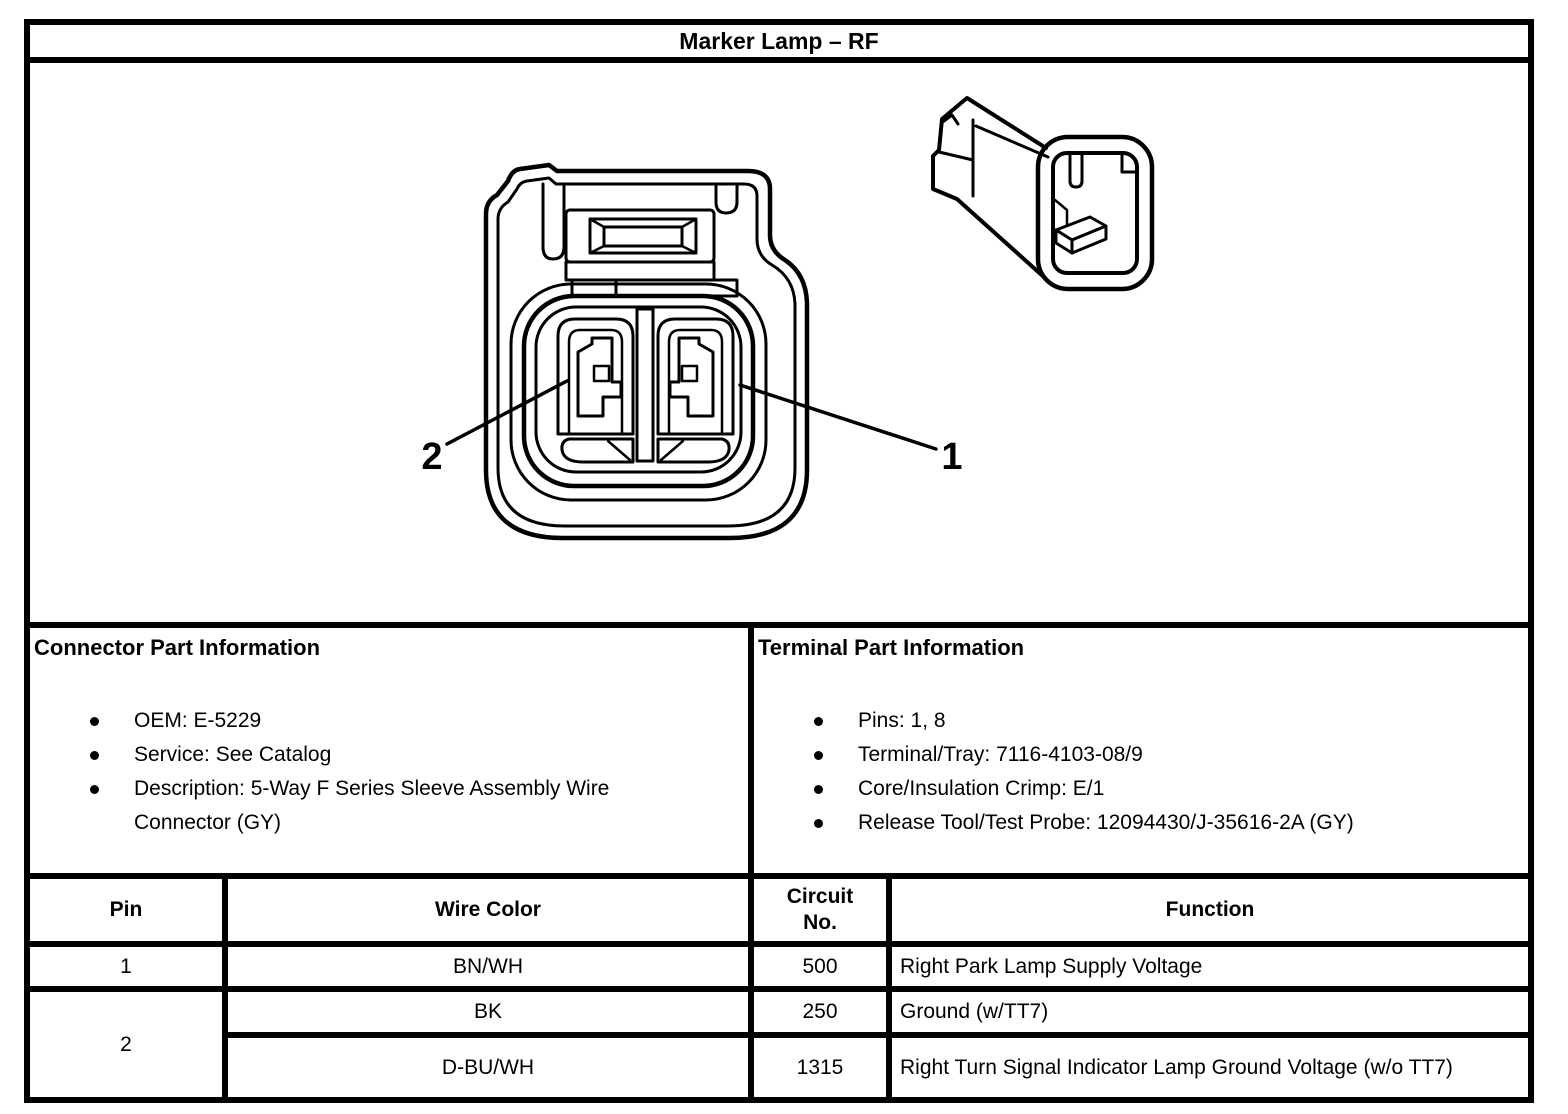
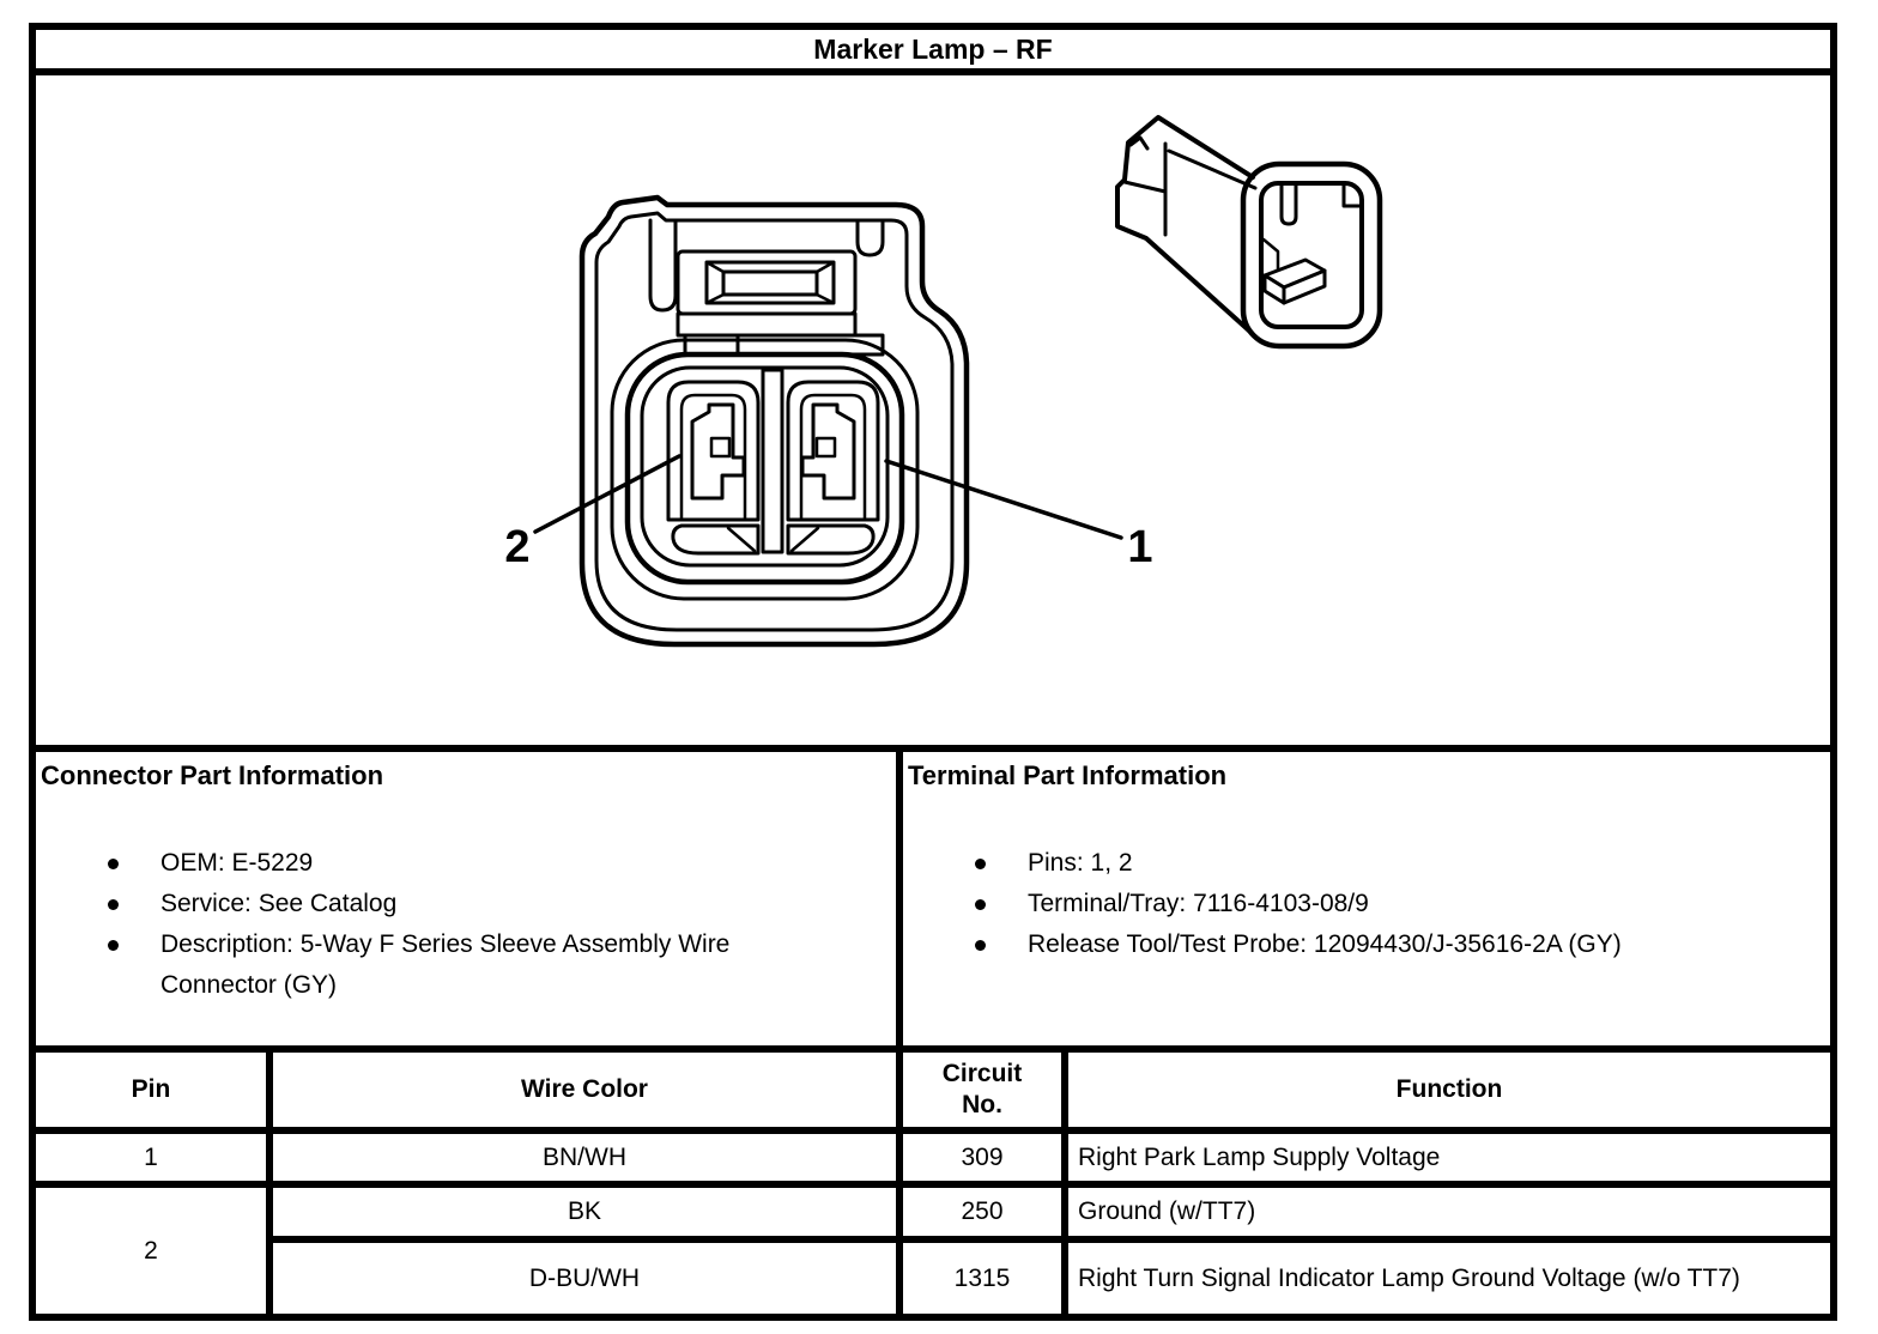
  Marker Lamp – RF
  2
  1
  Connector Part Information
  OEM: E-5229
  Service: See Catalog
  Description: 5-Way F Series Sleeve Assembly Wire Connector (GY)
  Terminal Part Information
- Pins: 1, 8
+ Pins: 1, 2
  Terminal/Tray: 7116-4103-08/9
- Core/Insulation Crimp: E/1
  Release Tool/Test Probe: 12094430/J-35616-2A (GY)
  Pin
  Wire Color
  Circuit No.
  Function
  1
  BN/WH
- 500
+ 309
  Right Park Lamp Supply Voltage
  2
  BK
  250
  Ground (w/TT7)
  D-BU/WH
  1315
  Right Turn Signal Indicator Lamp Ground Voltage (w/o TT7)
